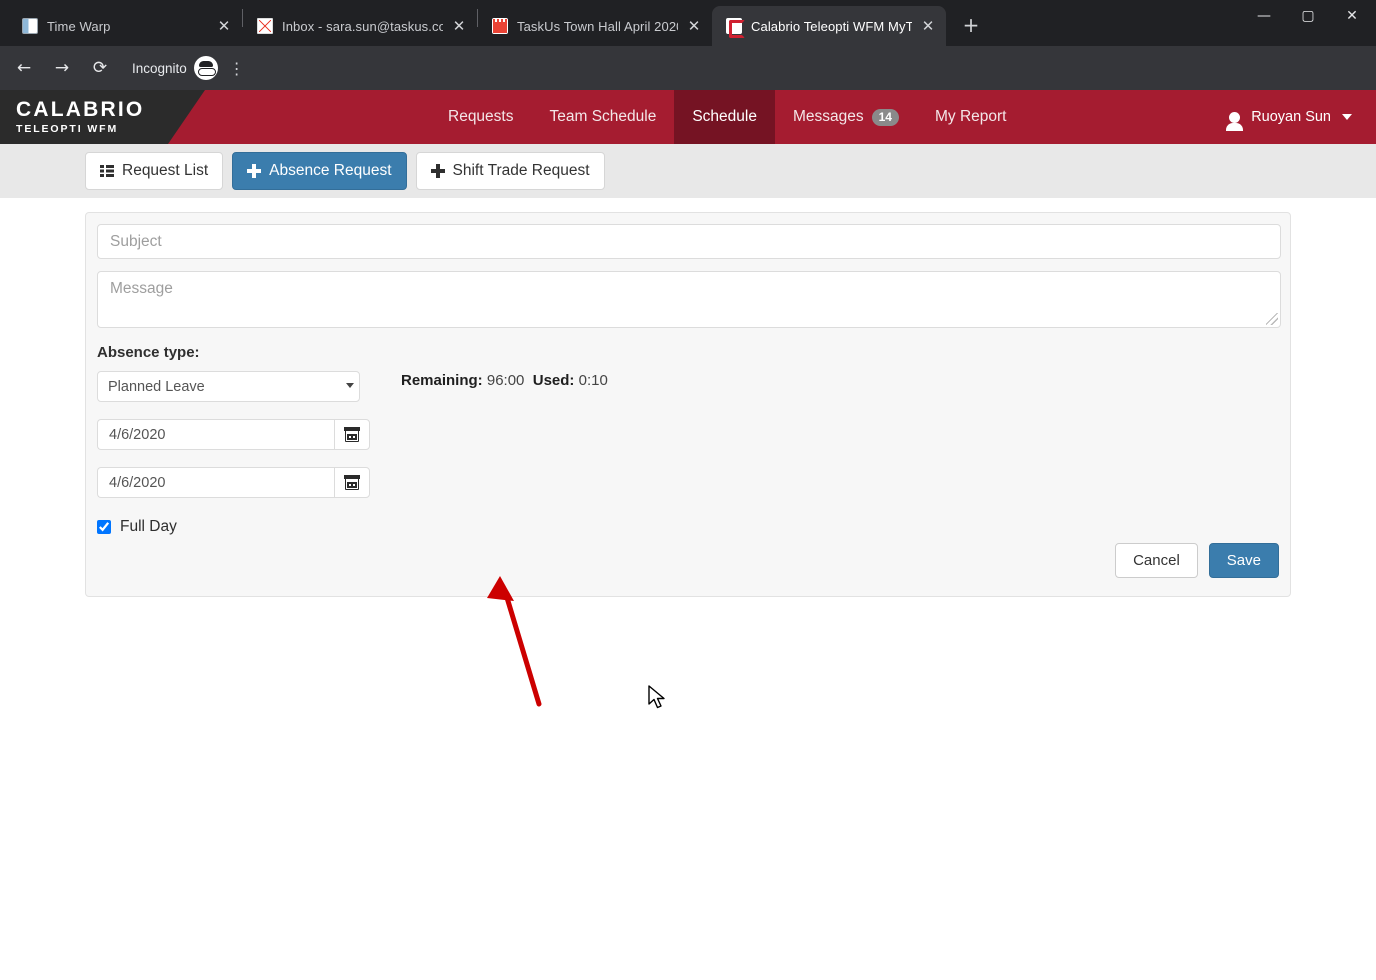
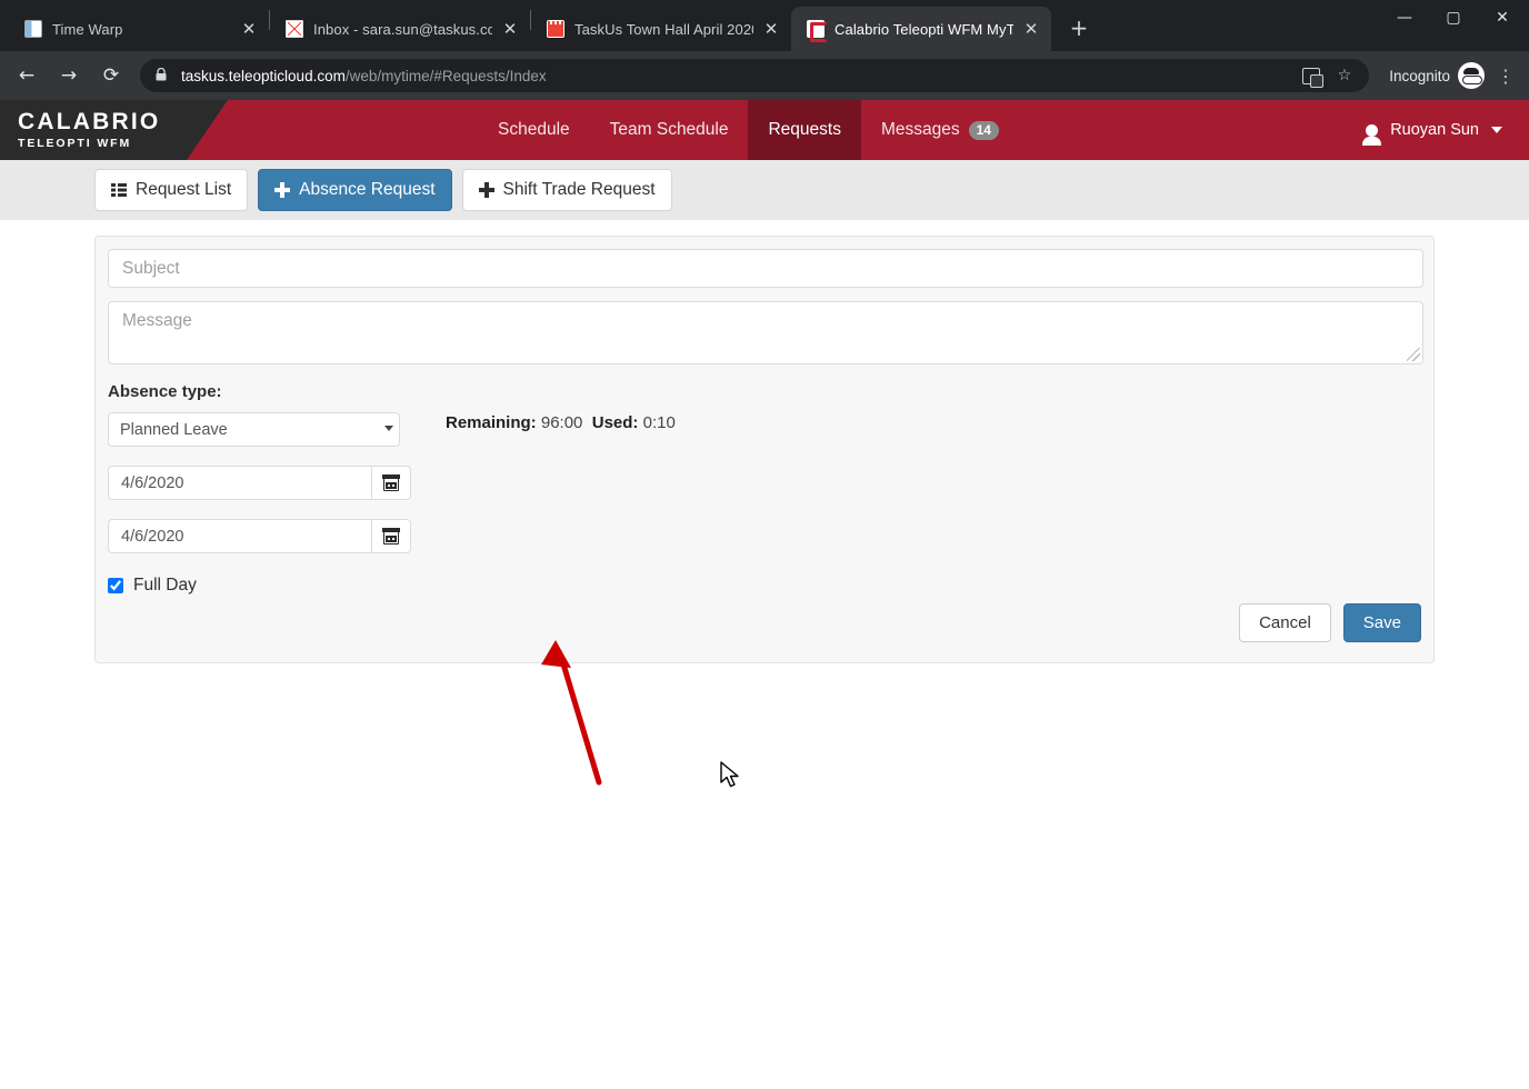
  Time Warp
  ✕
  Inbox - sara.sun@taskus.co
  ✕
  TaskUs Town Hall April 202
  ✕
  Calabrio Teleopti WFM MyT
  ✕
  +
  —
  ▢
  ✕
  ←
  →
  ⟳
+ taskus.teleopticloud.com/web/mytime/#Requests/Index
+ ☆
  Incognito
  ⋮
  CALABRIO
  TELEOPTI WFM
- Requests
+ Schedule
  Team Schedule
- Schedule
+ Requests
  Messages
  14
- My Report
  Ruoyan Sun
  Request List
  Absence Request
  Shift Trade Request
  Subject
  Message
  Absence type:
  Planned Leave
  Remaining: 96:00 Used: 0:10
  4/6/2020
  4/6/2020
  Full Day
  Cancel
  Save
